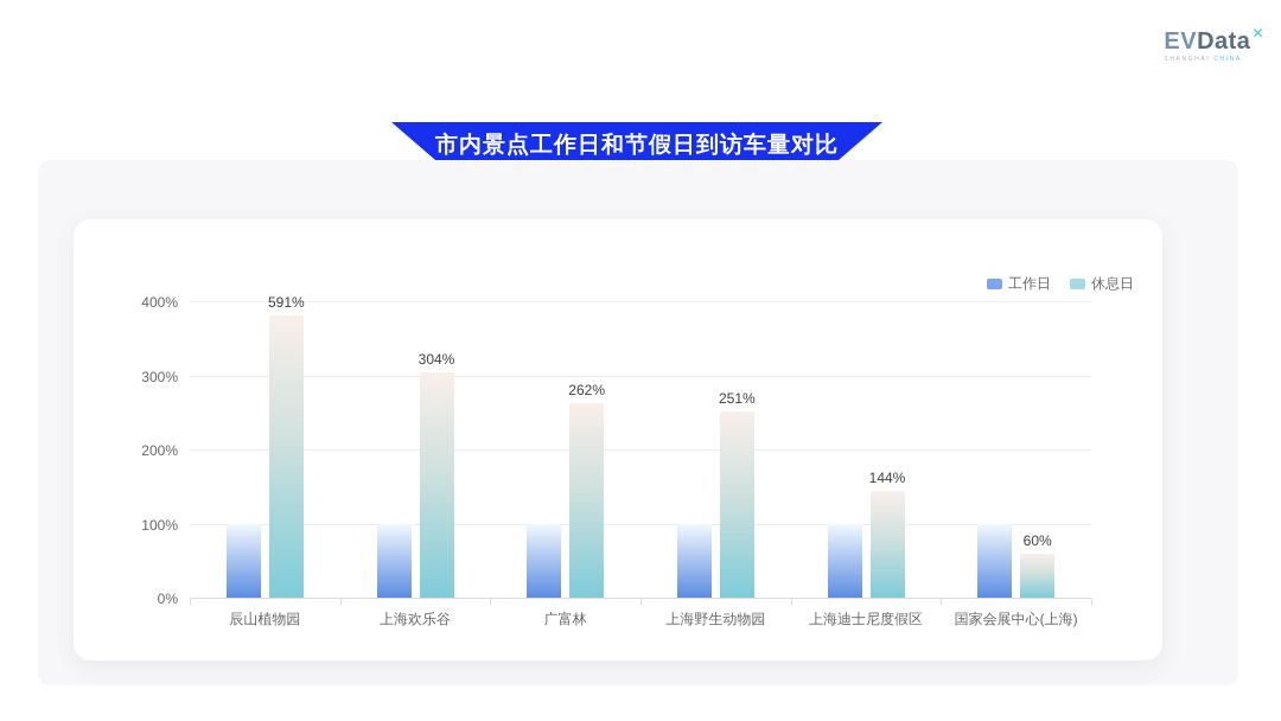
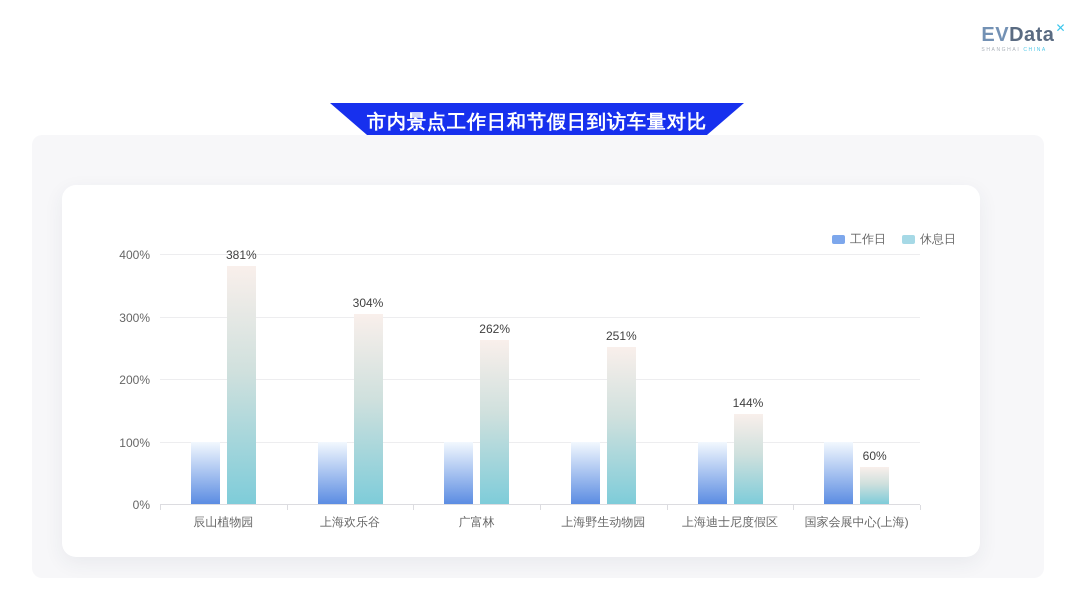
  EVData✕
  市内景点工作日和节假日到访车量对比
  工作日
  休息日
  0%
  100%
  200%
  300%
  400%
- 591%
+ 381%
  辰山植物园
  304%
  上海欢乐谷
  262%
  广富林
  251%
  上海野生动物园
  144%
  上海迪士尼度假区
  60%
  国家会展中心(上海)
